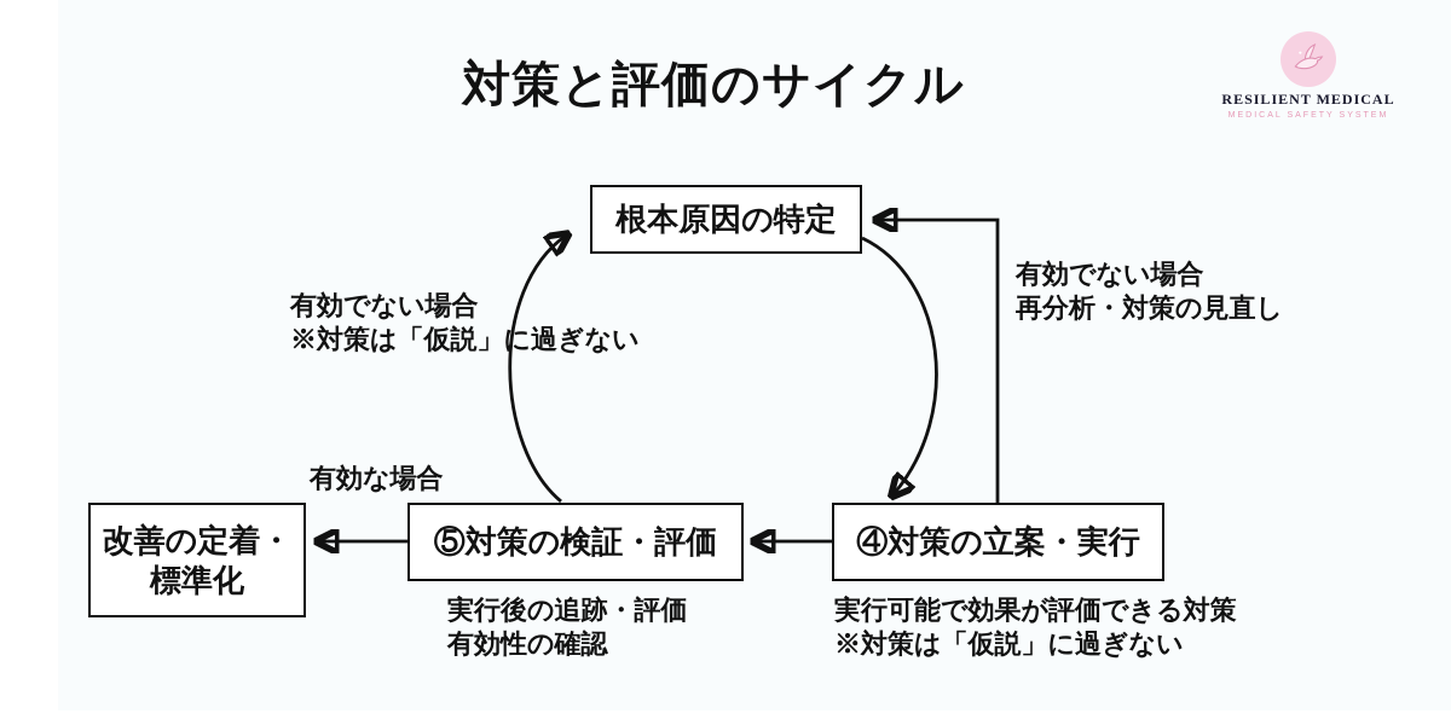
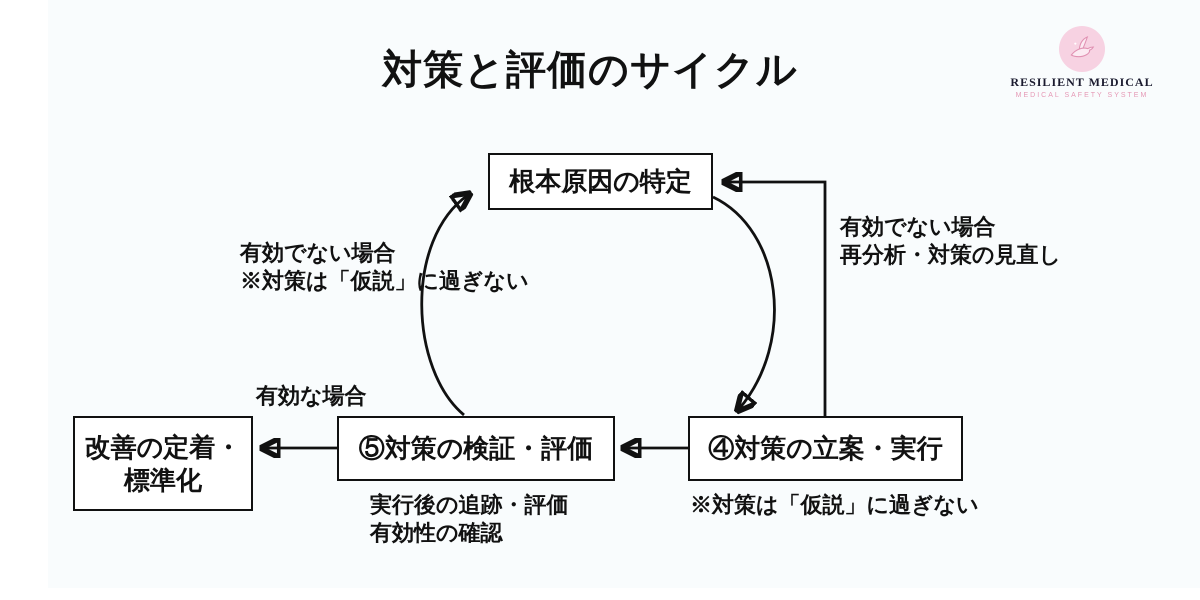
  対策と評価のサイクル
  RESILIENT MEDICAL
  根本原因の特定
  ⑤対策の検証・評価
  ④対策の立案・実行
  改善の定着・
  標準化
  有効でない場合
  再分析・対策の見直し
  有効でない場合
  ※対策は「仮説」に過ぎない
  有効な場合
  実行後の追跡・評価
  有効性の確認
- 実行可能で効果が評価できる対策
  ※対策は「仮説」に過ぎない
